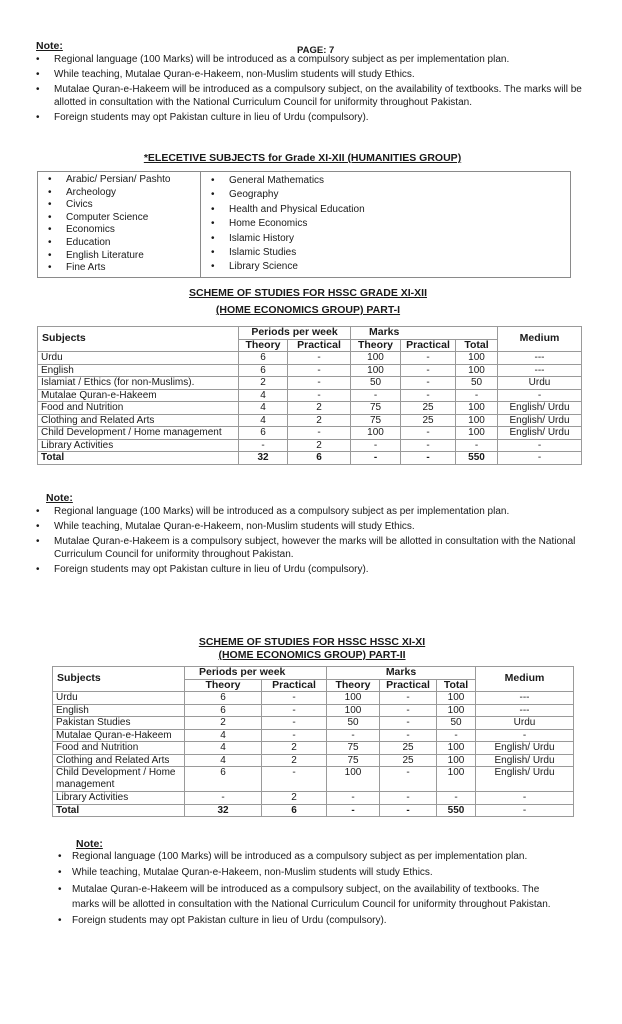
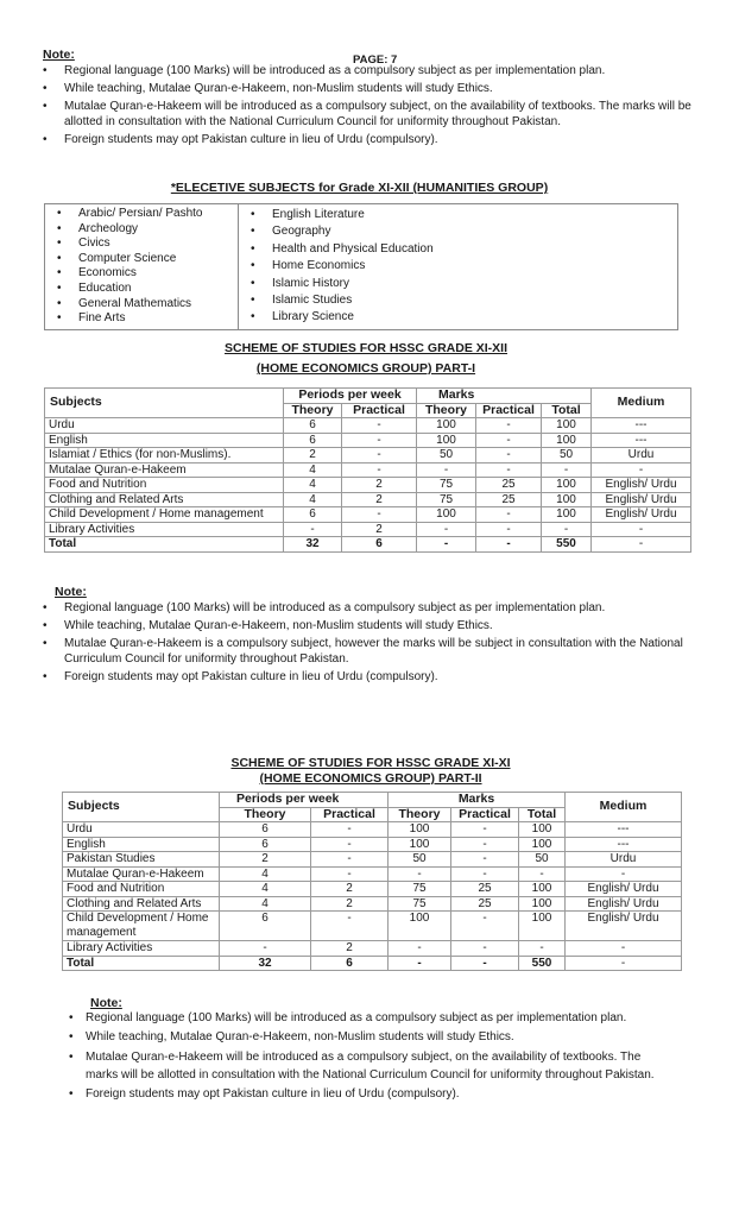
  Note:
  PAGE: 7
  Regional language (100 Marks) will be introduced as a compulsory subject as per implementation plan.
  While teaching, Mutalae Quran-e-Hakeem, non-Muslim students will study Ethics.
  Mutalae Quran-e-Hakeem will be introduced as a compulsory subject, on the availability of textbooks. The marks will be allotted in consultation with the National Curriculum Council for uniformity throughout Pakistan.
  Foreign students may opt Pakistan culture in lieu of Urdu (compulsory).
  *ELECETIVE SUBJECTS for Grade XI-XII (HUMANITIES GROUP)
  Arabic/ Persian/ Pashto
  Archeology
  Civics
  Computer Science
  Economics
  Education
- English Literature
+ General Mathematics
  Fine Arts
- General Mathematics
+ English Literature
  Geography
  Health and Physical Education
  Home Economics
  Islamic History
  Islamic Studies
  Library Science
  SCHEME OF STUDIES FOR HSSC GRADE XI-XII
  (HOME ECONOMICS GROUP) PART-I
  Subjects	Periods per week	Marks	Medium
  Theory	Practical	Theory	Practical	Total
  Urdu	6	-	100	-	100	---
  English	6	-	100	-	100	---
  Islamiat / Ethics (for non-Muslims).	2	-	50	-	50	Urdu
  Mutalae Quran-e-Hakeem	4	-	-	-	-	-
  Food and Nutrition	4	2	75	25	100	English/ Urdu
  Clothing and Related Arts	4	2	75	25	100	English/ Urdu
  Child Development / Home management	6	-	100	-	100	English/ Urdu
  Library Activities	-	2	-	-	-	-
  Total	32	6	-	-	550	-
  Note:
  Regional language (100 Marks) will be introduced as a compulsory subject as per implementation plan.
  While teaching, Mutalae Quran-e-Hakeem, non-Muslim students will study Ethics.
- Mutalae Quran-e-Hakeem is a compulsory subject, however the marks will be allotted in consultation with the National Curriculum Council for uniformity throughout Pakistan.
+ Mutalae Quran-e-Hakeem is a compulsory subject, however the marks will be subject in consultation with the National Curriculum Council for uniformity throughout Pakistan.
  Foreign students may opt Pakistan culture in lieu of Urdu (compulsory).
- SCHEME OF STUDIES FOR HSSC HSSC XI-XI
+ SCHEME OF STUDIES FOR HSSC GRADE XI-XI
  (HOME ECONOMICS GROUP) PART-II
  Subjects	Periods per week	Marks	Medium
  Theory	Practical	Theory	Practical	Total
  Urdu	6	-	100	-	100	---
  English	6	-	100	-	100	---
  Pakistan Studies	2	-	50	-	50	Urdu
  Mutalae Quran-e-Hakeem	4	-	-	-	-	-
  Food and Nutrition	4	2	75	25	100	English/ Urdu
  Clothing and Related Arts	4	2	75	25	100	English/ Urdu
  Child Development / Home management	6	-	100	-	100	English/ Urdu
  Library Activities	-	2	-	-	-	-
  Total	32	6	-	-	550	-
  Note:
  Regional language (100 Marks) will be introduced as a compulsory subject as per implementation plan.
  While teaching, Mutalae Quran-e-Hakeem, non-Muslim students will study Ethics.
  Mutalae Quran-e-Hakeem will be introduced as a compulsory subject, on the availability of textbooks. The marks will be allotted in consultation with the National Curriculum Council for uniformity throughout Pakistan.
  Foreign students may opt Pakistan culture in lieu of Urdu (compulsory).
